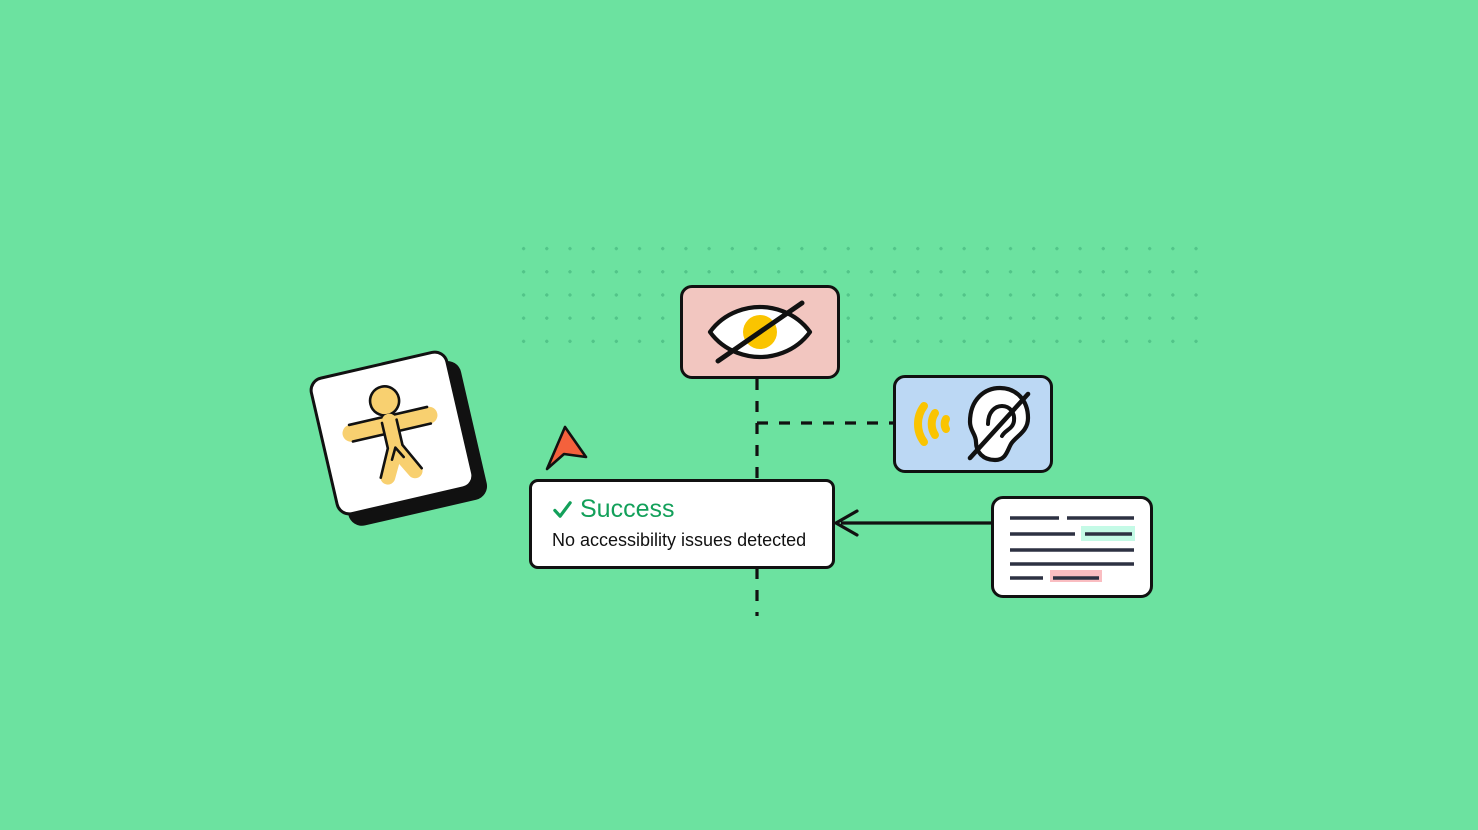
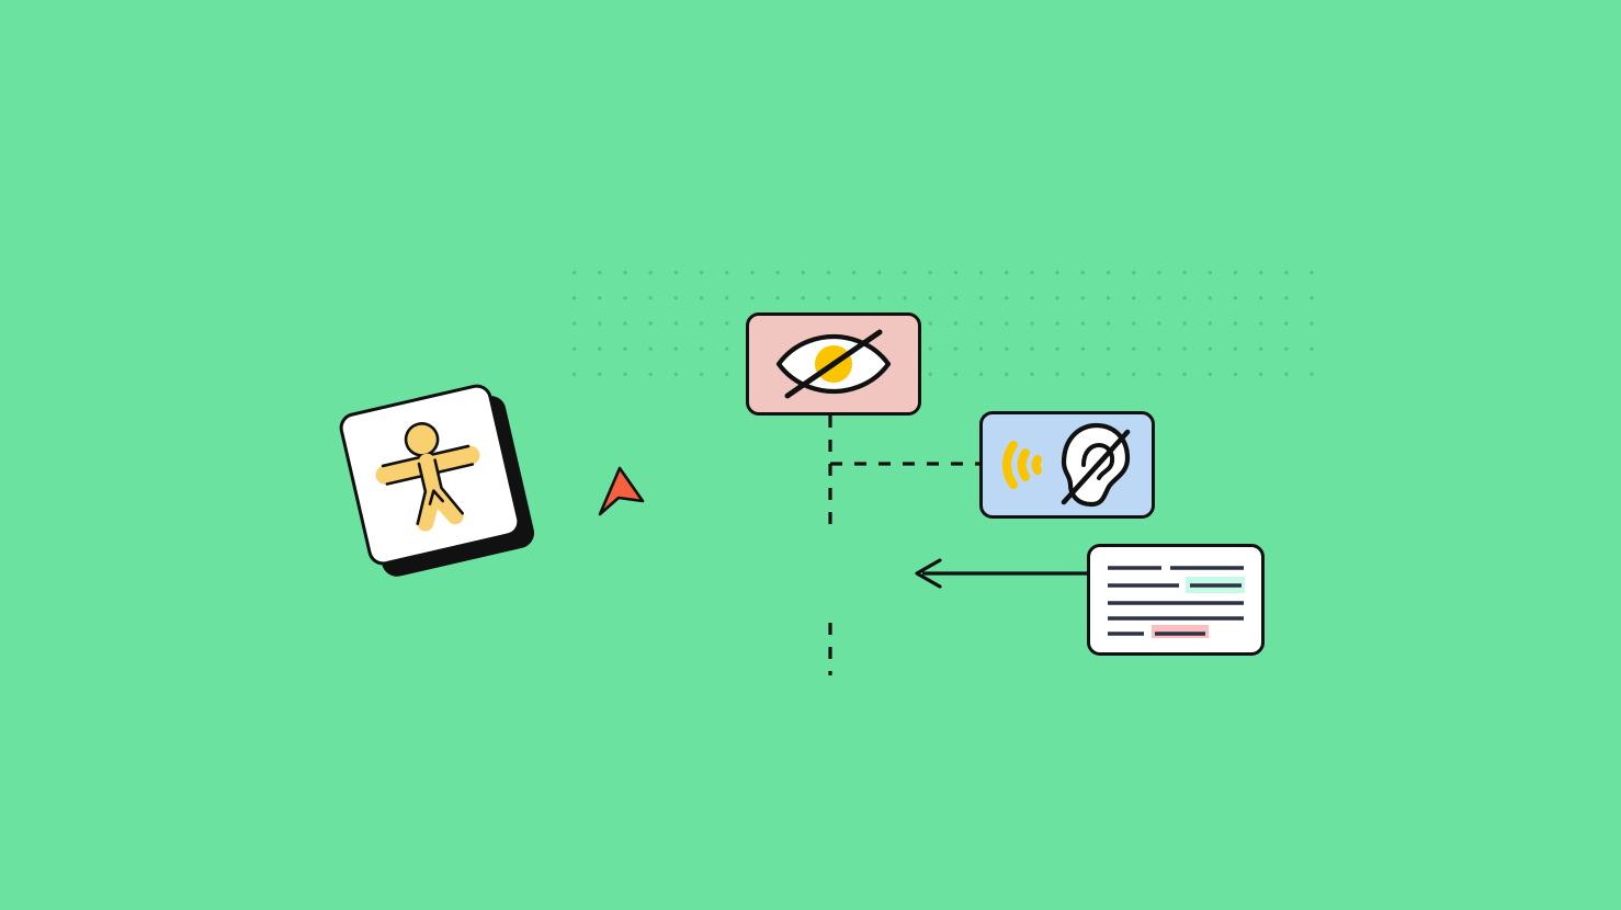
- Success
- No accessibility issues detected
